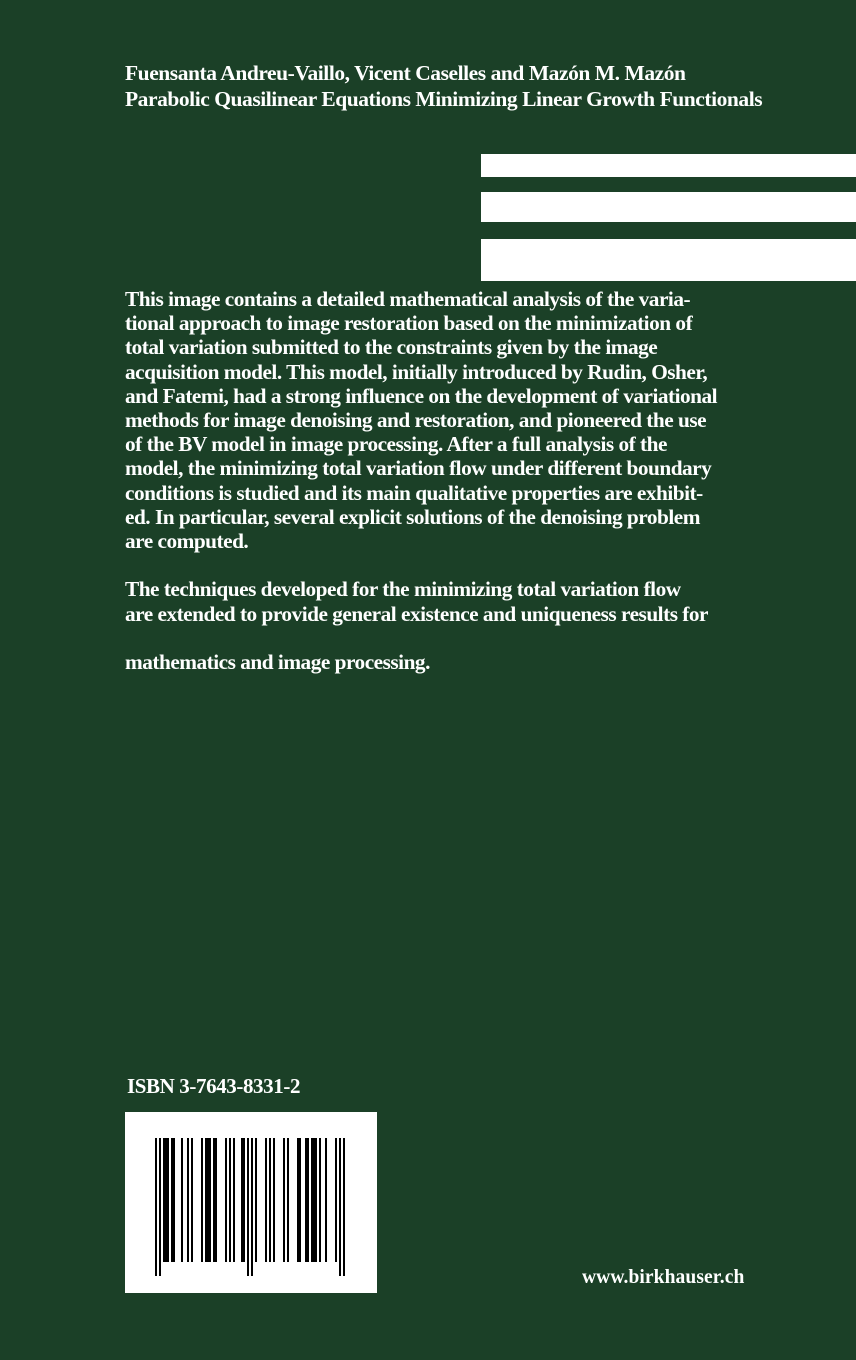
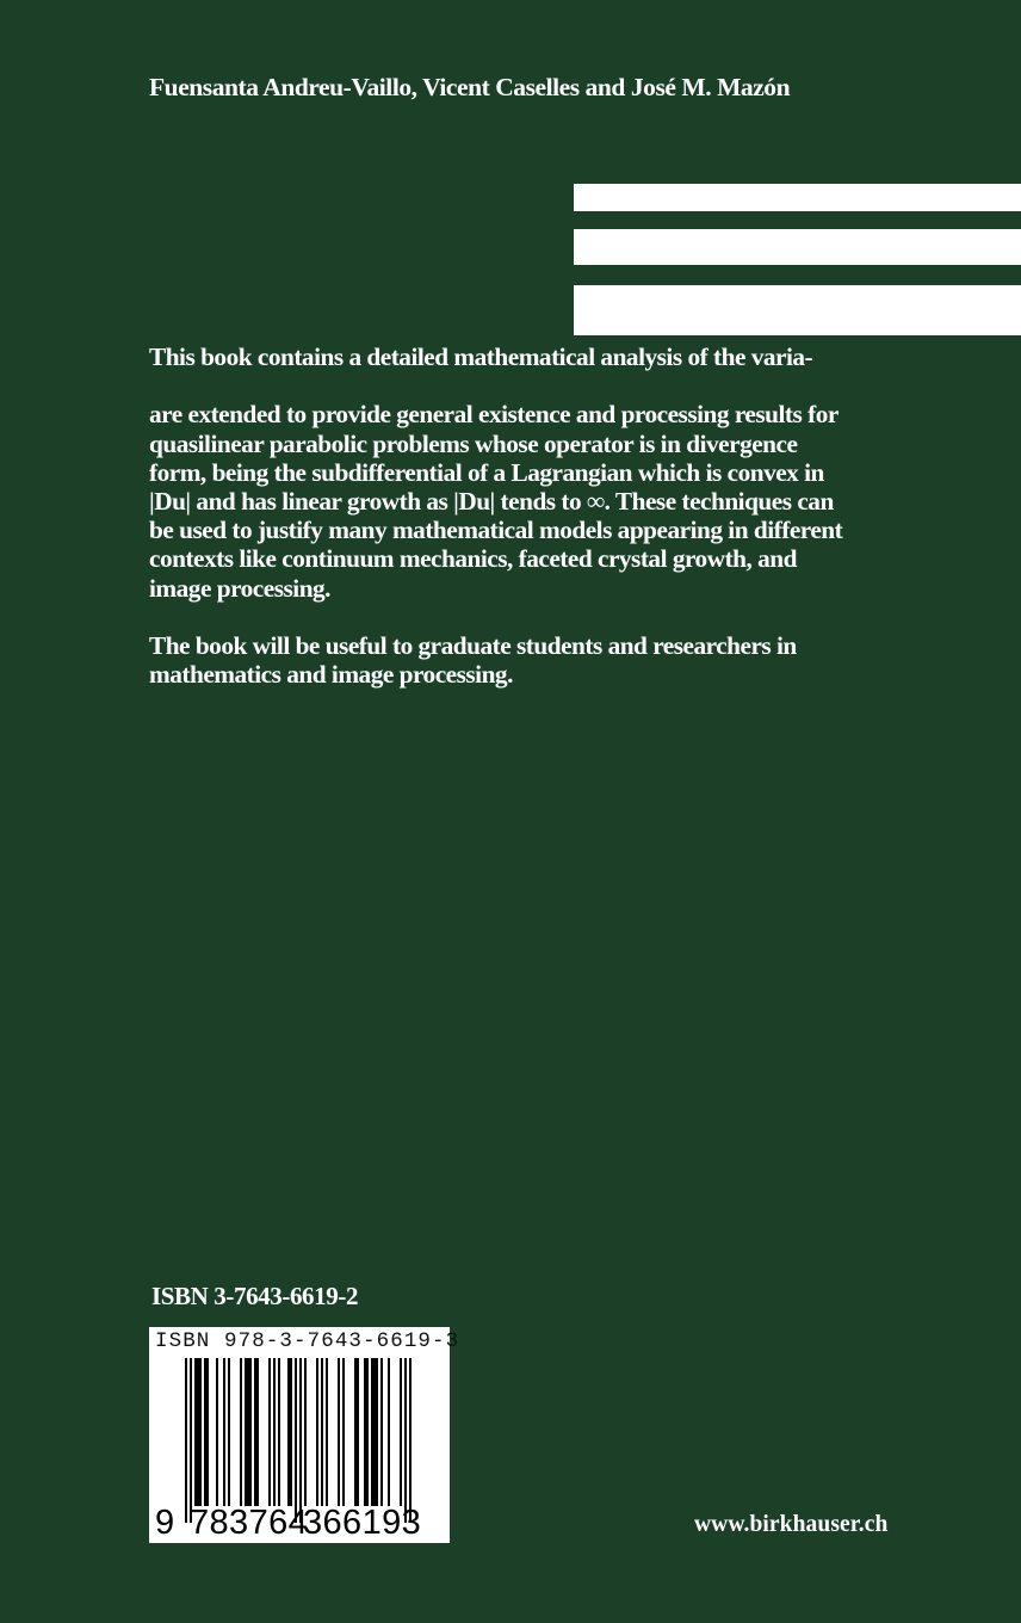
- Fuensanta Andreu-Vaillo, Vicent Caselles and Mazón M. Mazón
+ Fuensanta Andreu-Vaillo, Vicent Caselles and José M. Mazón
- Parabolic Quasilinear Equations Minimizing Linear Growth Functionals
- This image contains a detailed mathematical analysis of the varia-
+ This book contains a detailed mathematical analysis of the varia-
- tional approach to image restoration based on the minimization of
- total variation submitted to the constraints given by the image
- acquisition model. This model, initially introduced by Rudin, Osher,
- and Fatemi, had a strong influence on the development of variational
- methods for image denoising and restoration, and pioneered the use
- of the BV model in image processing. After a full analysis of the
- model, the minimizing total variation flow under different boundary
- conditions is studied and its main qualitative properties are exhibit-
- ed. In particular, several explicit solutions of the denoising problem
- are computed.
- The techniques developed for the minimizing total variation flow
- are extended to provide general existence and uniqueness results for
+ are extended to provide general existence and processing results for
+ quasilinear parabolic problems whose operator is in divergence
+ form, being the subdifferential of a Lagrangian which is convex in
+ |Du| and has linear growth as |Du| tends to ∞. These techniques can
+ be used to justify many mathematical models appearing in different
+ contexts like continuum mechanics, faceted crystal growth, and
+ image processing.
+ The book will be useful to graduate students and researchers in
  mathematics and image processing.
- ISBN 3-7643-8331-2
+ ISBN 3-7643-6619-2
+ ISBN 978-3-7643-6619-3
+ 9
+ 783764
+ 366193
  www.birkhauser.ch
